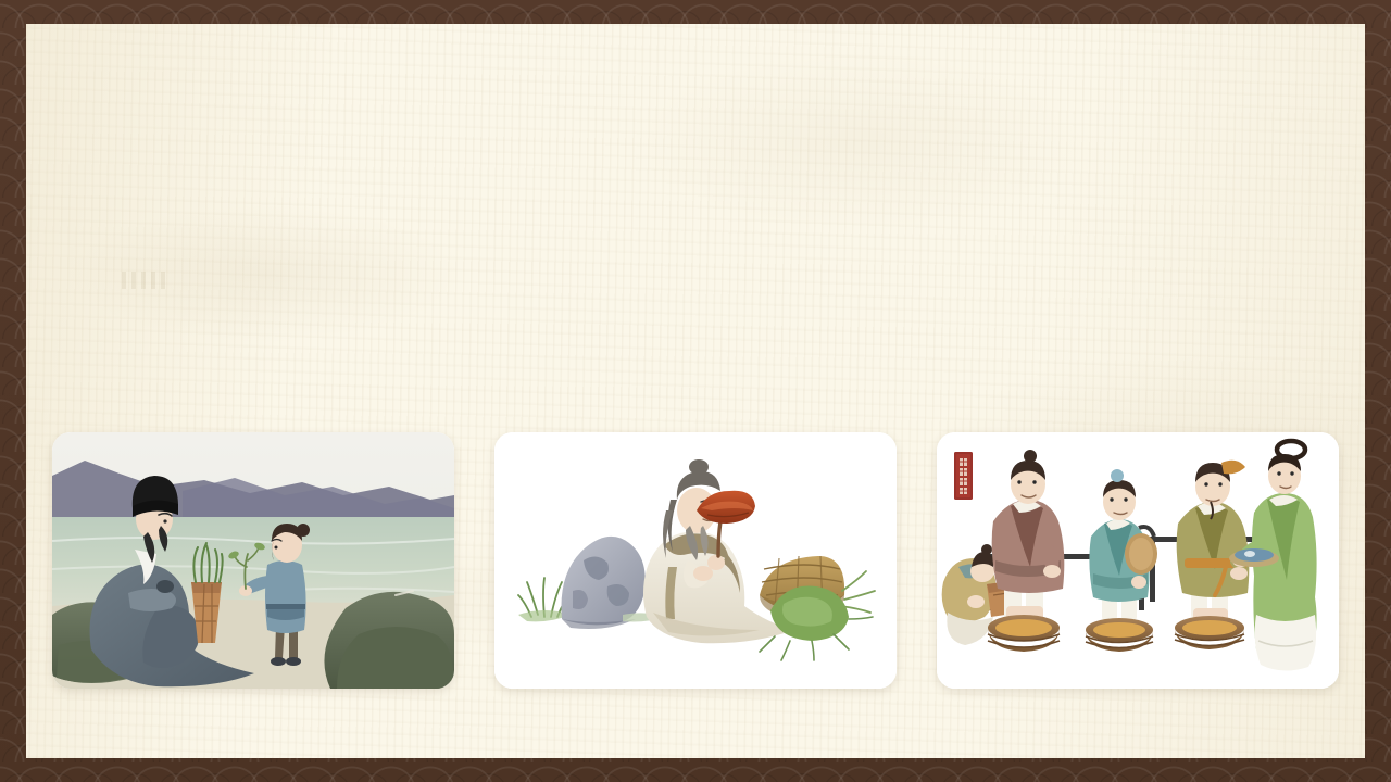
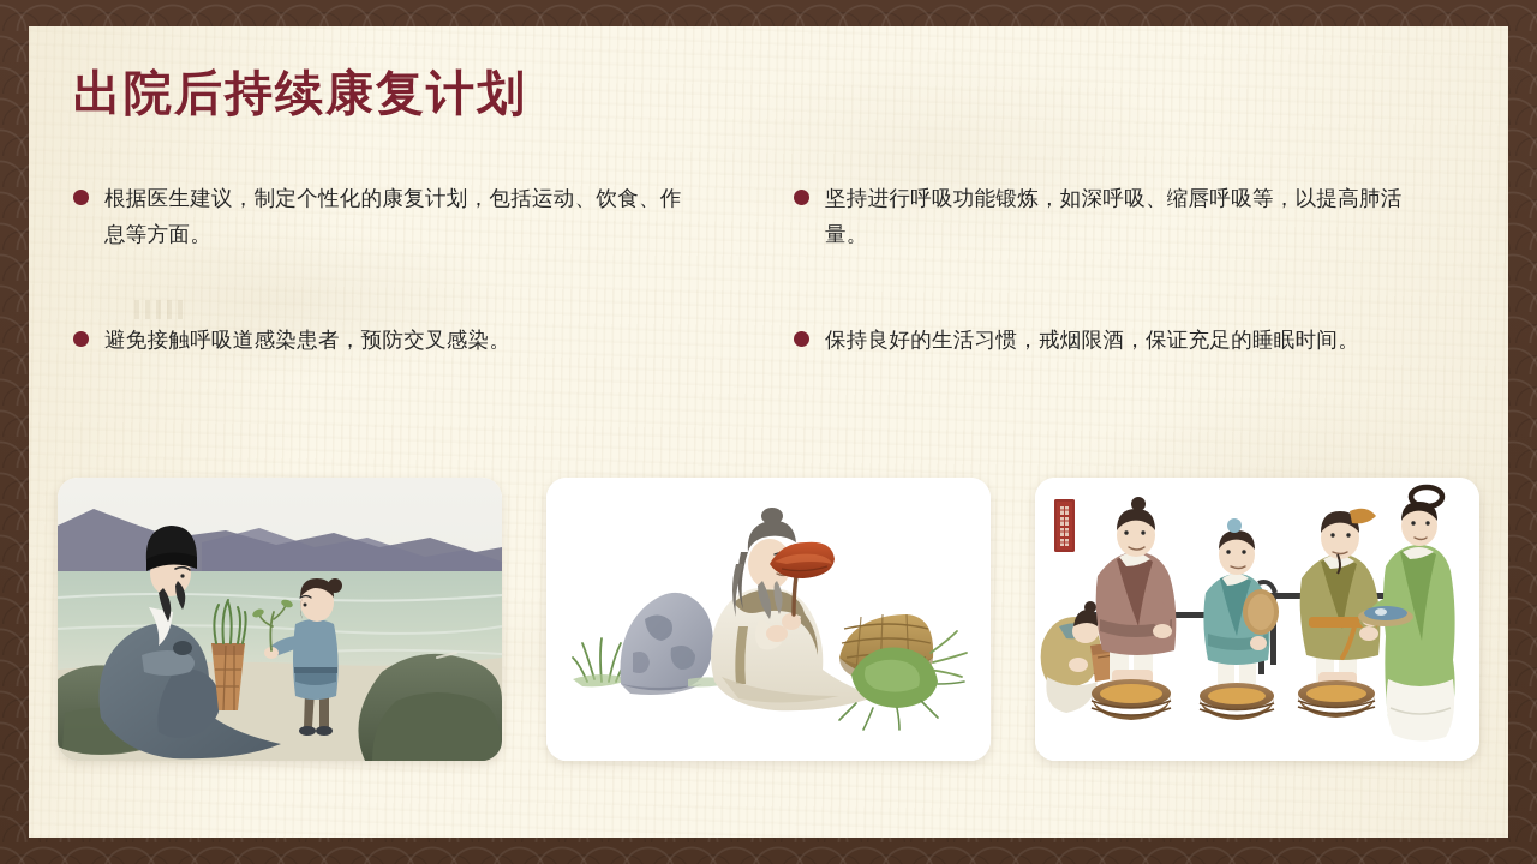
+ 出院后持续康复计划
+ 根据医生建议，制定个性化的康复计划，包括运动、饮食、作息等方面。
+ 坚持进行呼吸功能锻炼，如深呼吸、缩唇呼吸等，以提高肺活量。
+ 避免接触呼吸道感染患者，预防交叉感染。
+ 保持良好的生活习惯，戒烟限酒，保证充足的睡眠时间。
